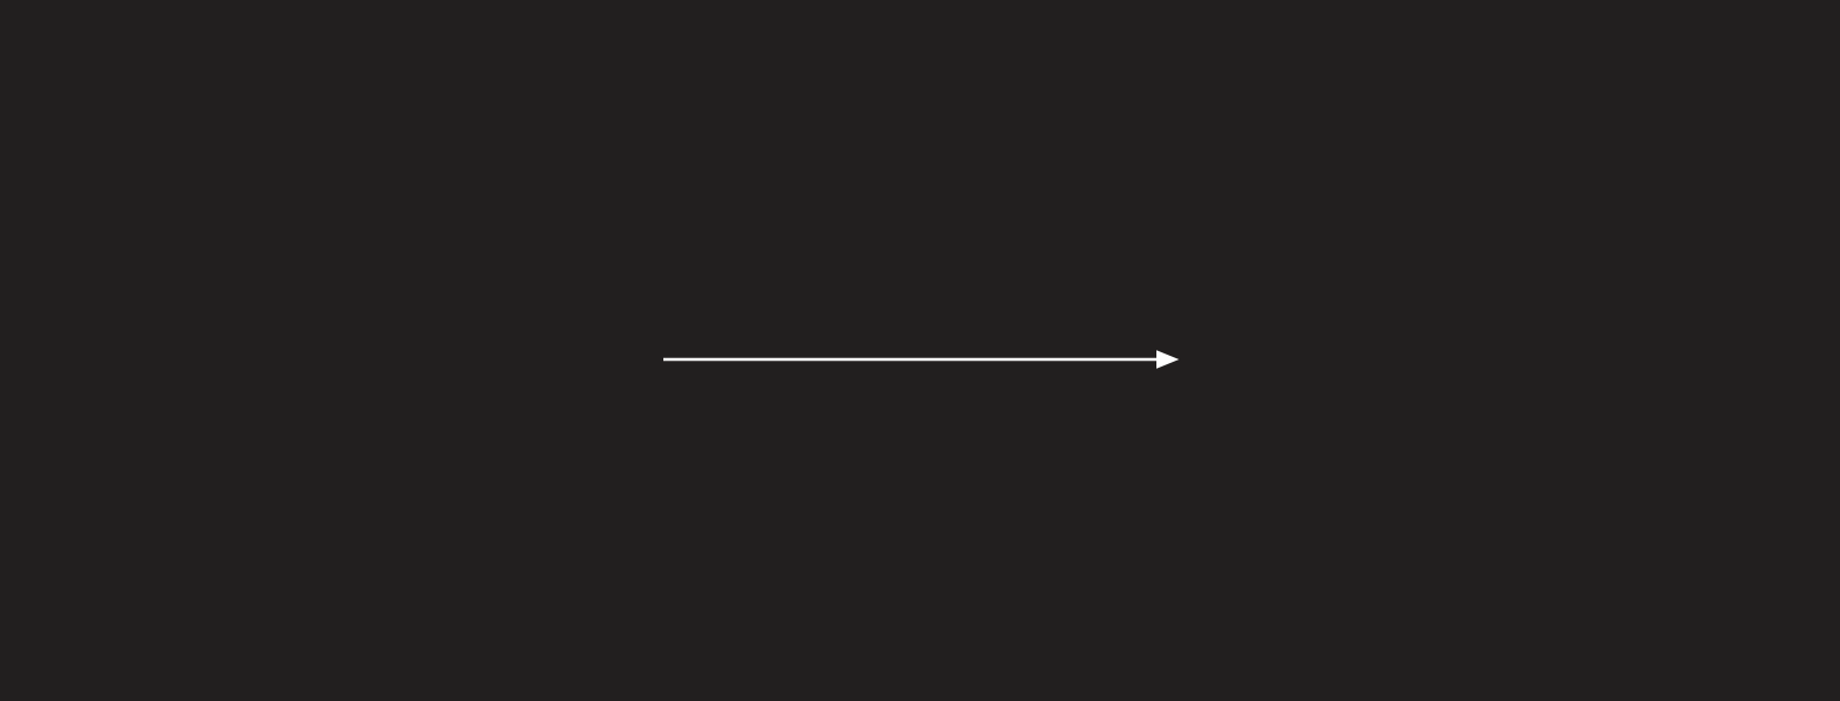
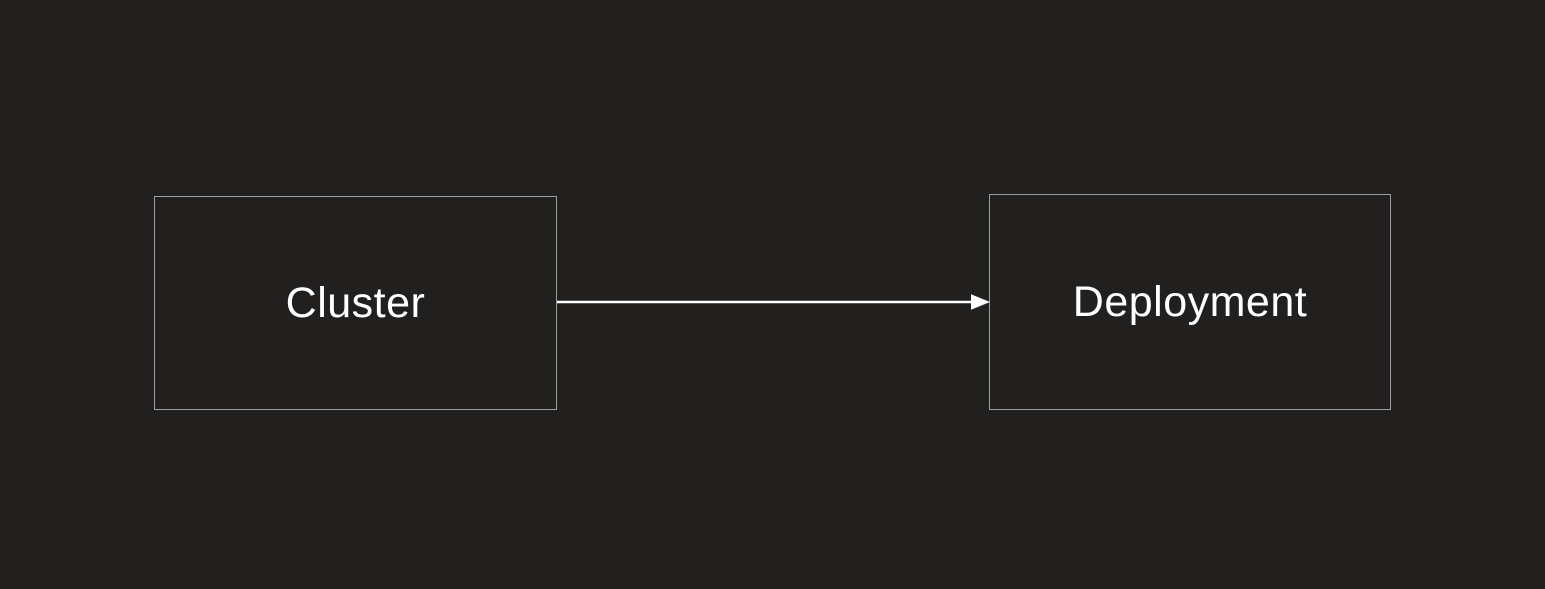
+ Cluster
+ Deployment
